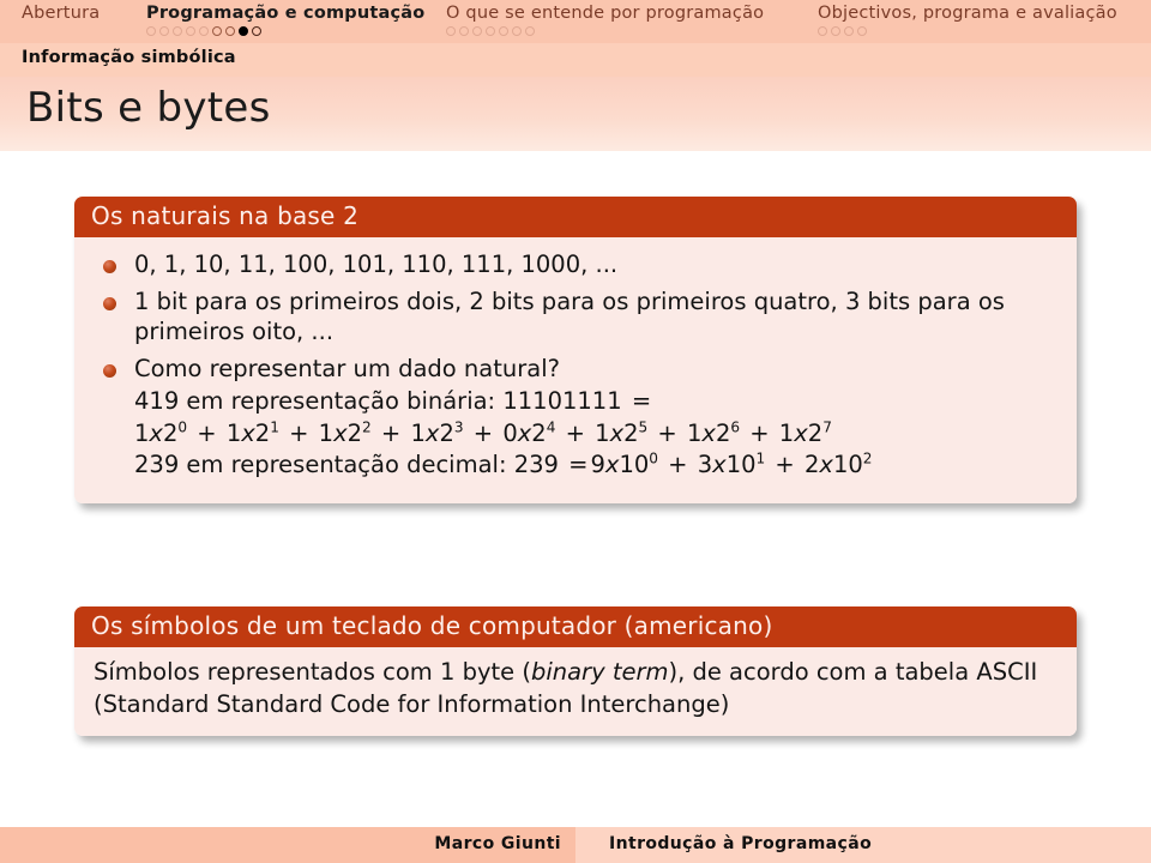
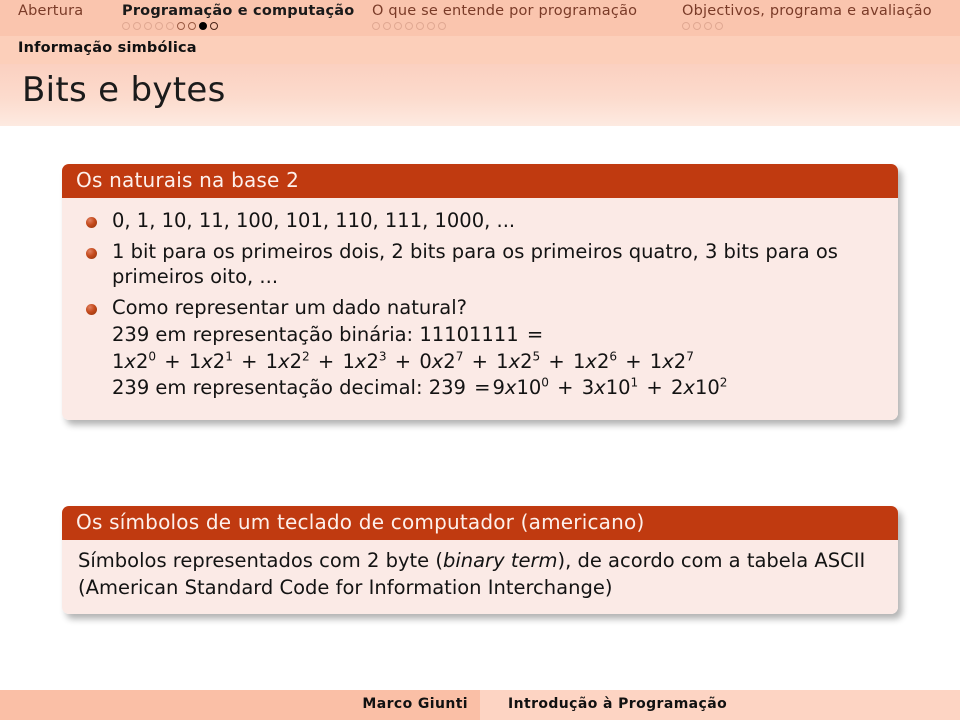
  Abertura
  Programação e computação
  O que se entende por programação
  Objectivos, programa e avaliação
  Informação simbólica
  Bits e bytes
  Os naturais na base 2
  0, 1, 10, 11, 100, 101, 110, 111, 1000, ...
  1 bit para os primeiros dois, 2 bits para os primeiros quatro, 3 bits para os primeiros oito, ...
  Como representar um dado natural?
- 419 em representação binária: 11101111 =
+ 239 em representação binária: 11101111 =
- 1x20 + 1x21 + 1x22 + 1x23 + 0x24 + 1x25 + 1x26 + 1x27
+ 1x20 + 1x21 + 1x22 + 1x23 + 0x27 + 1x25 + 1x26 + 1x27
  239 em representação decimal: 239 =9x100 + 3x101 + 2x102
  Os símbolos de um teclado de computador (americano)
- Símbolos representados com 1 byte (binary term), de acordo com a tabela ASCII
+ Símbolos representados com 2 byte (binary term), de acordo com a tabela ASCII
- (Standard Standard Code for Information Interchange)
+ (American Standard Code for Information Interchange)
  Marco Giunti
  Introdução à Programação
